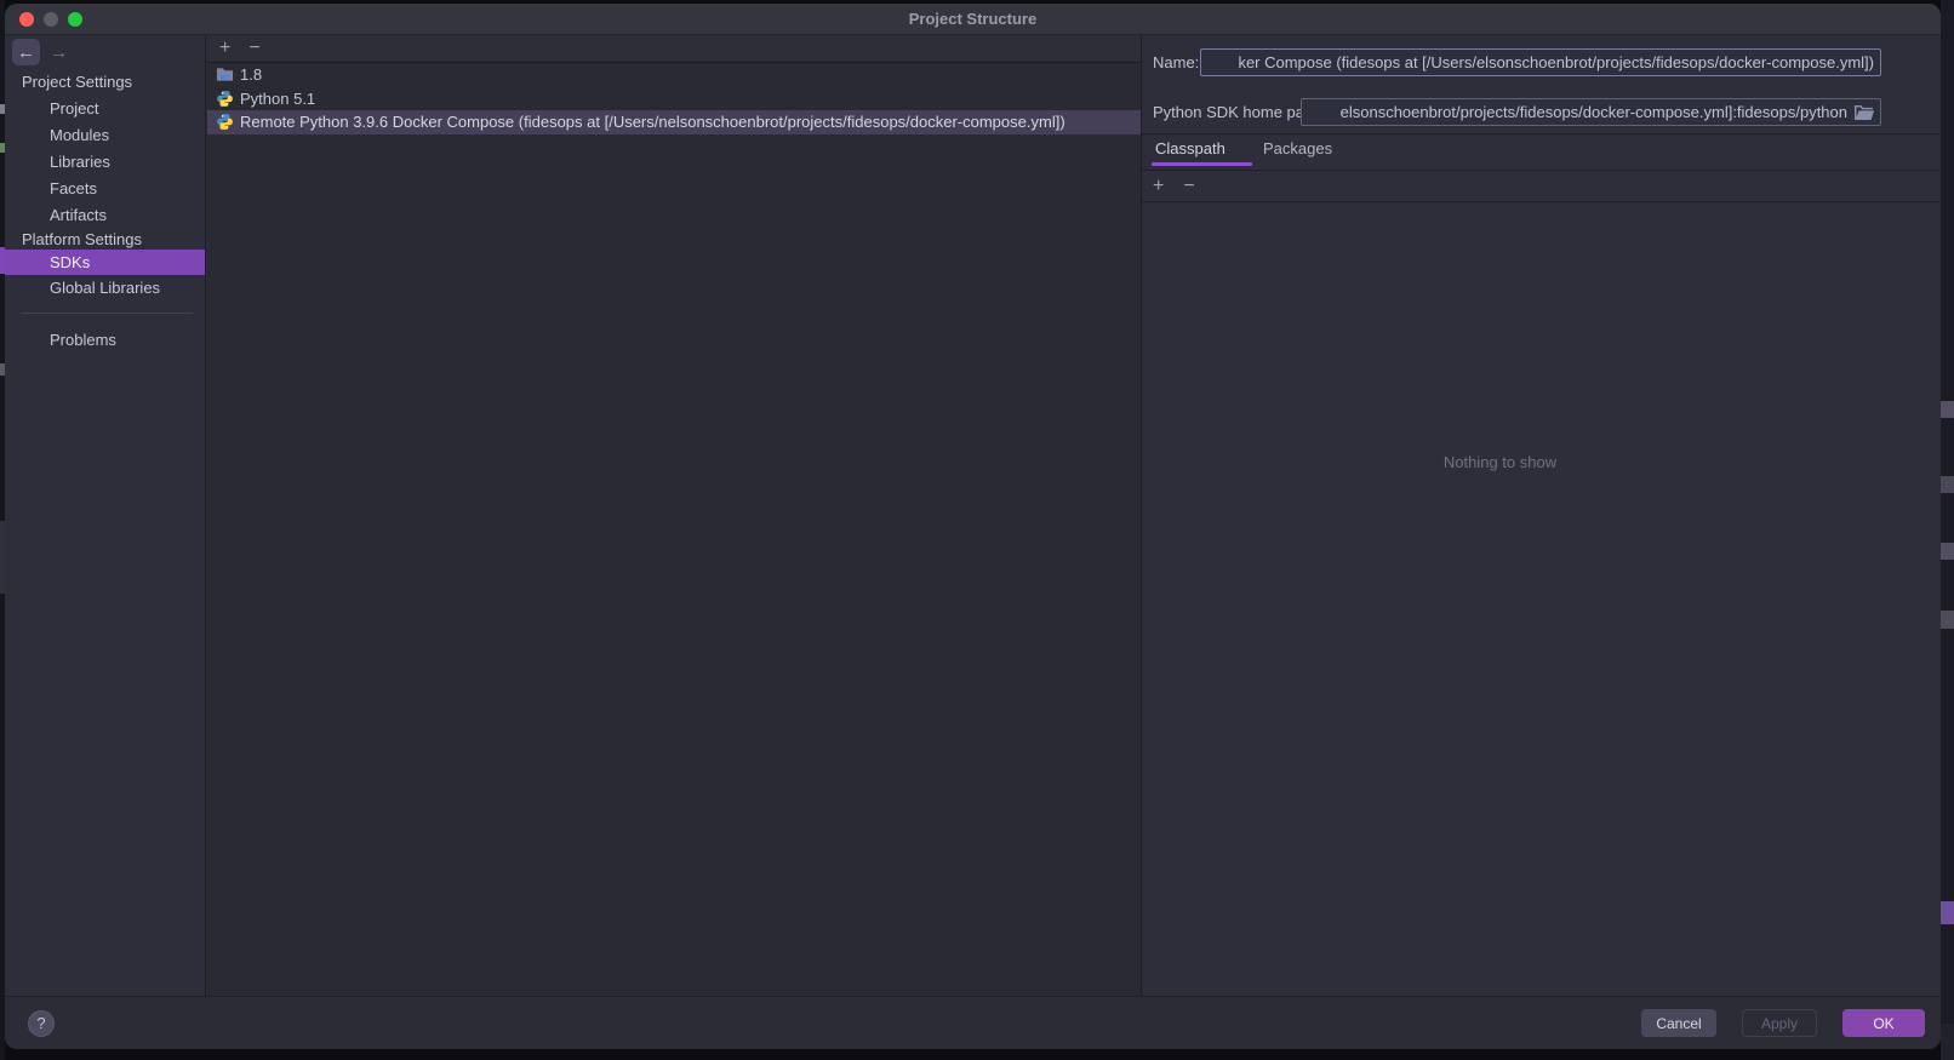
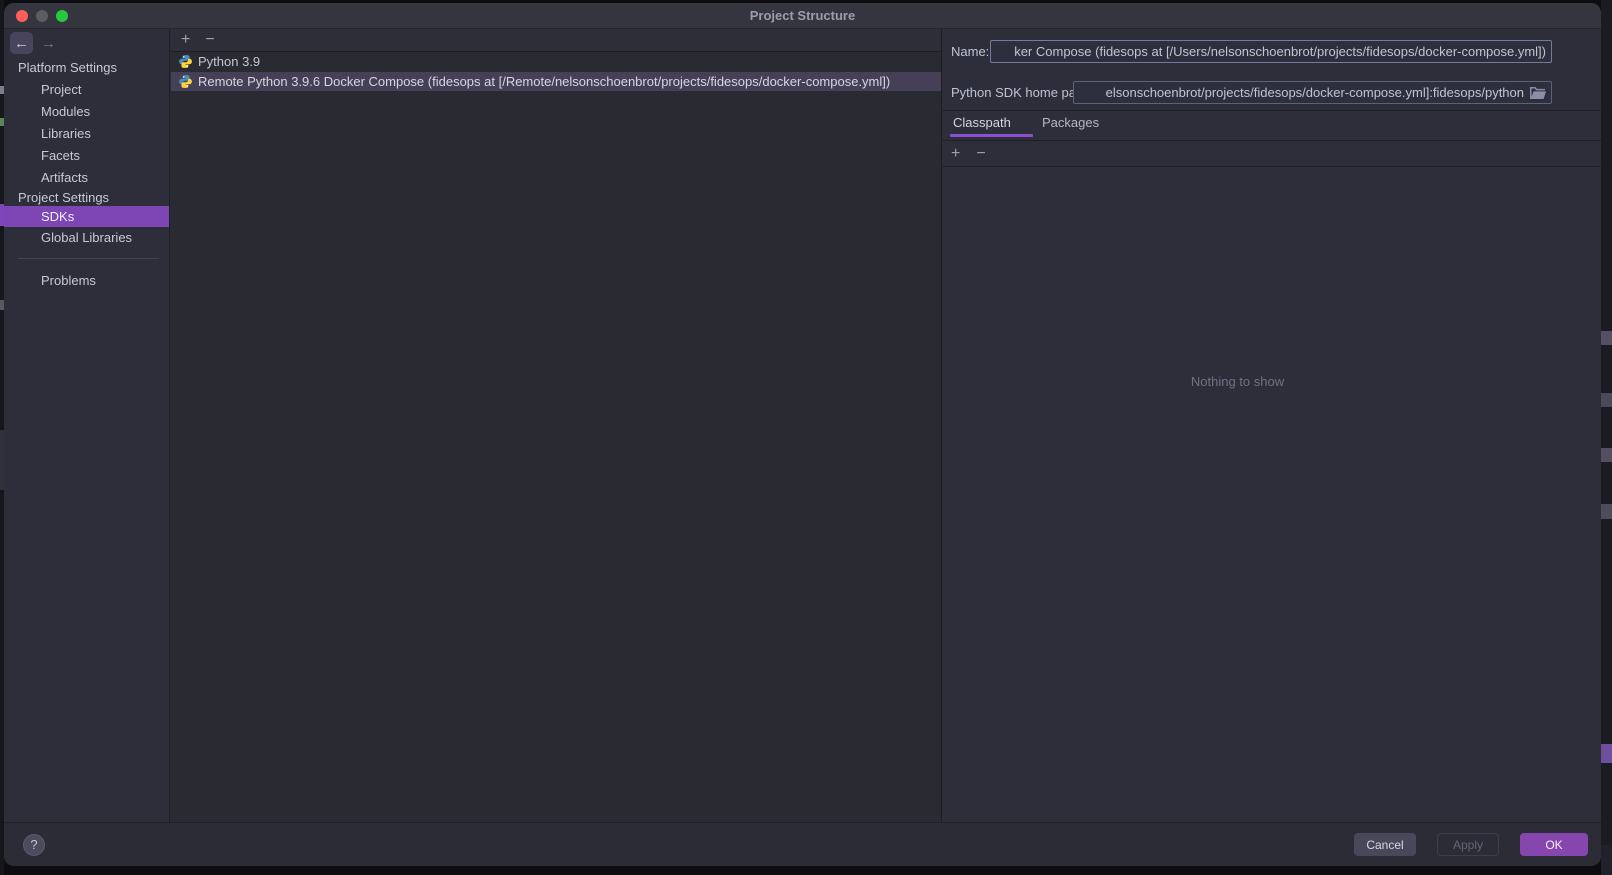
  Project Structure
  ←
  →
- Project Settings
+ Platform Settings
  Project
  Modules
  Libraries
  Facets
  Artifacts
- Platform Settings
+ Project Settings
  SDKs
  Global Libraries
  Problems
  +
  −
- 1.8
- Python 5.1
+ Python 3.9
- Remote Python 3.9.6 Docker Compose (fidesops at [/Users/nelsonschoenbrot/projects/fidesops/docker-compose.yml])
+ Remote Python 3.9.6 Docker Compose (fidesops at [/Remote/nelsonschoenbrot/projects/fidesops/docker-compose.yml])
  Name:
- ker Compose (fidesops at [/Users/elsonschoenbrot/projects/fidesops/docker-compose.yml])
+ ker Compose (fidesops at [/Users/nelsonschoenbrot/projects/fidesops/docker-compose.yml])
  Python SDK home p
  elsonschoenbrot/projects/fidesops/docker-compose.yml]:fidesops/python
  Classpath
  Packages
  +
  −
  Nothing to show
  ?
  Cancel
  Apply
  OK
